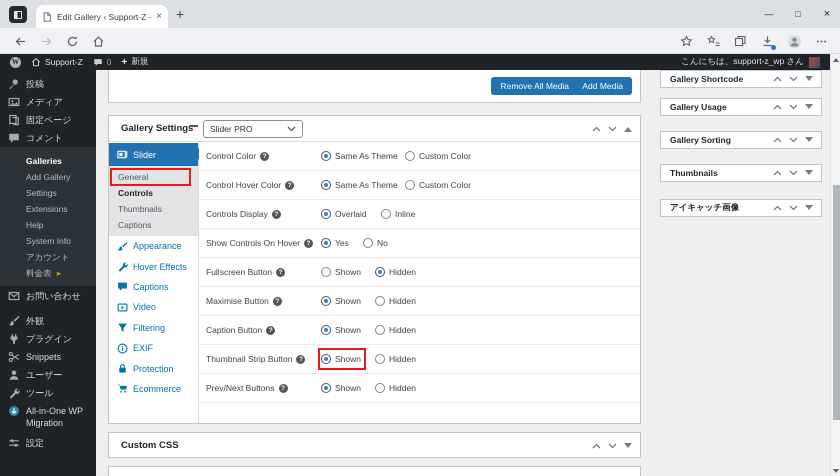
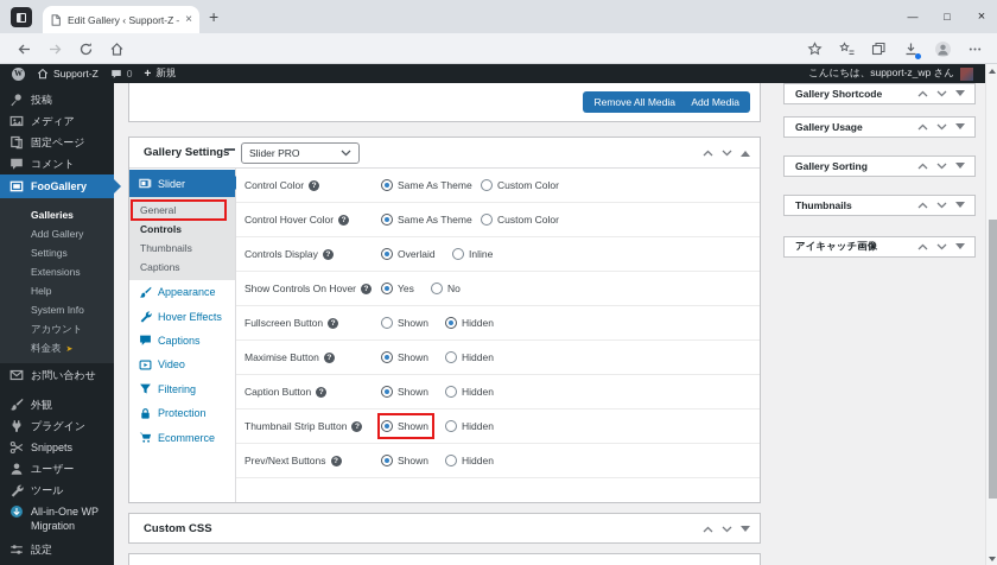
  Edit Gallery ‹ Support-Z
  ×
  +
  —
  □
  ×
  W
  Support-Z
  0
  +
  新規
  こんにちは、support-z_wp さん
  投稿
  メディア
  固定ページ
  コメント
+ FooGallery
  Galleries
  Add Gallery
  Settings
  Extensions
  Help
  System Info
  アカウント
  料金表
  お問い合わせ
  外観
  プラグイン
  Snippets
  ユーザー
  ツール
  All-in-One WP Migration
  設定
  Remove All Media
  Add Media
  Gallery Settings
  Slider PRO
  Slider
  General
  Controls
  Thumbnails
  Captions
  Appearance
  Hover Effects
  Captions
  Video
  Filtering
- EXIF
  Protection
  Ecommerce
  Control Color
  Same As Theme
  Custom Color
  Control Hover Color
  Same As Theme
  Custom Color
  Controls Display
  Overlaid
  Inline
  Show Controls On Hover
  Yes
  No
  Fullscreen Button
  Shown
  Hidden
  Maximise Button
  Shown
  Hidden
  Caption Button
  Shown
  Hidden
  Thumbnail Strip Button
  Shown
  Hidden
  Prev/Next Buttons
  Shown
  Hidden
  Custom CSS
  Gallery Shortcode
  Gallery Usage
  Gallery Sorting
  Thumbnails
  アイキャッチ画像
